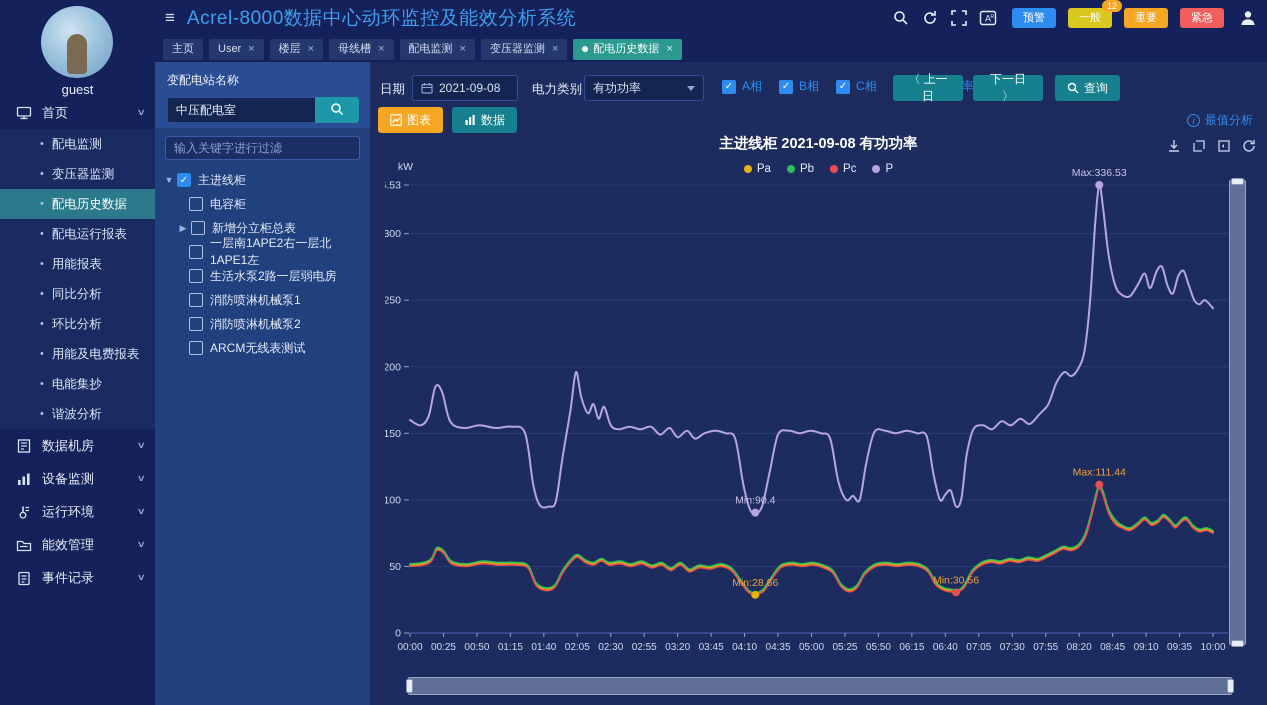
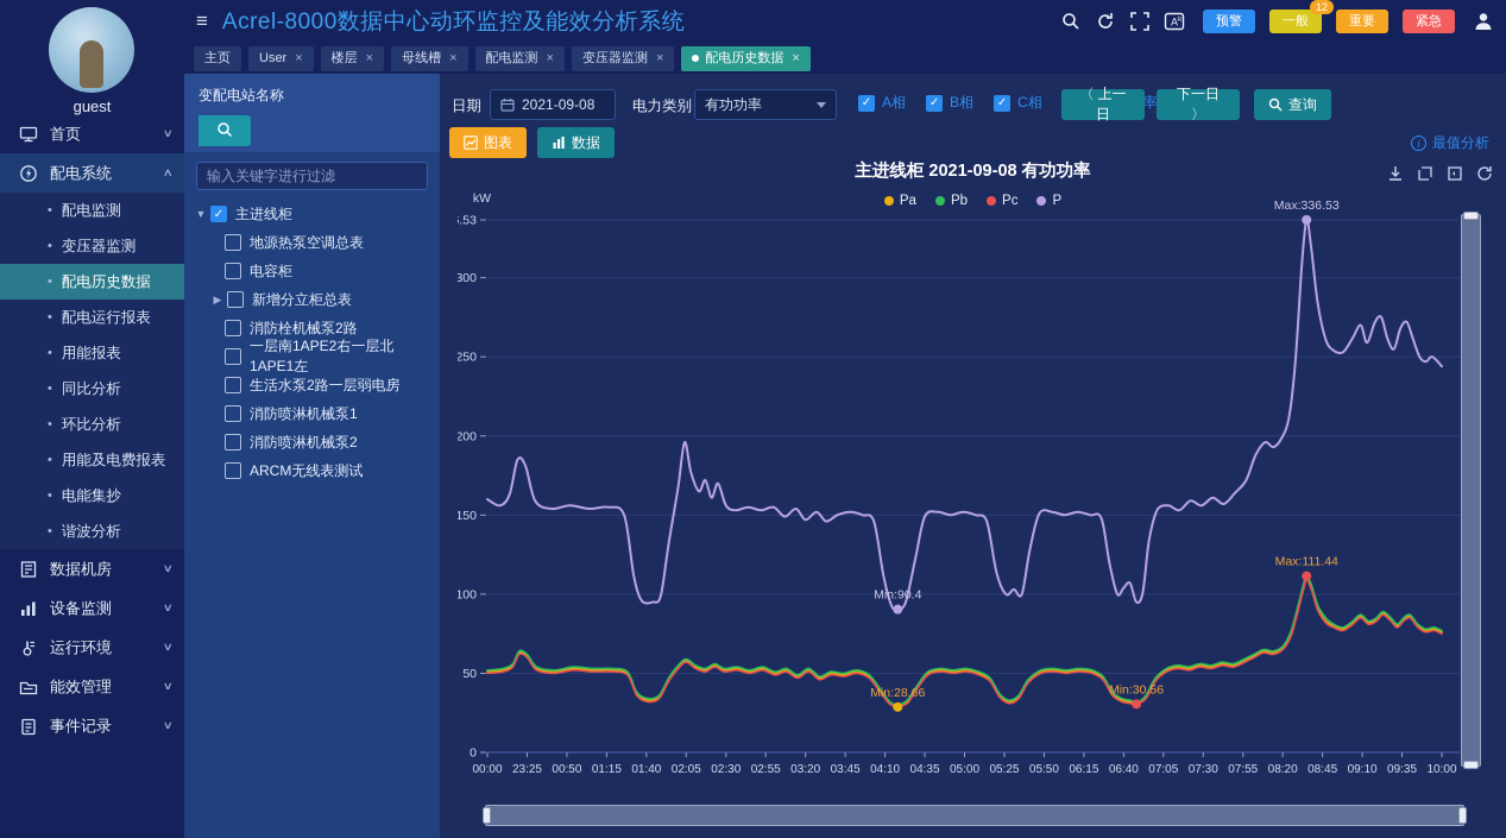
  guest
  首页
  ∨
+ 配电系统
+ ∧
  •
  配电监测
  •
  变压器监测
  •
  配电历史数据
  •
  配电运行报表
  •
  用能报表
  •
  同比分析
  •
  环比分析
  •
  用能及电费报表
  •
  电能集抄
  •
  谐波分析
  数据机房
  ∨
  设备监测
  ∨
  运行环境
  ∨
  能效管理
  ∨
  事件记录
  ∨
  ≡
  Acrel-8000数据中心动环监控及能效分析系统
  A
  预警
  一般
  12
  重要
  紧急
  主页
  User
  ×
  楼层
  ×
  母线槽
  ×
  配电监测
  ×
  变压器监测
  ×
  配电历史数据
  ×
  变配电站名称
- 中压配电室
  输入关键字进行过滤
  ▼
  ✓
  主进线柜
+ 地源热泵空调总表
  电容柜
  ▶
  新增分立柜总表
+ 消防栓机械泵2路
  一层南1APE2右一层北1APE1左
  生活水泵2路一层弱电房
  消防喷淋机械泵1
  消防喷淋机械泵2
  ARCM无线表测试
  日期
  2021-09-08
  电力类别
  有功功率
  ✓
  A相
  ✓
  B相
  ✓
  C相
  〈 上一日
  下一日 〉
  查询
  图表
  数据
  i
  最值分析
  主进线柜 2021-09-08 有功功率
  Pa
  Pb
  Pc
  P
  300
  250
  200
  150
  100
  50
  0
  kW
  00:00
- 00:25
+ 23:25
  00:50
  01:15
  01:40
  02:05
  02:30
  02:55
  03:20
  03:45
  04:10
  04:35
  05:00
  05:25
  05:50
  06:15
  06:40
  07:05
  07:30
  07:55
  08:20
  08:45
  09:10
  09:35
  10:00
  Max:336.53
  Min:90.4
  Max:111.44
  Min:28.66
  Min:30.56
